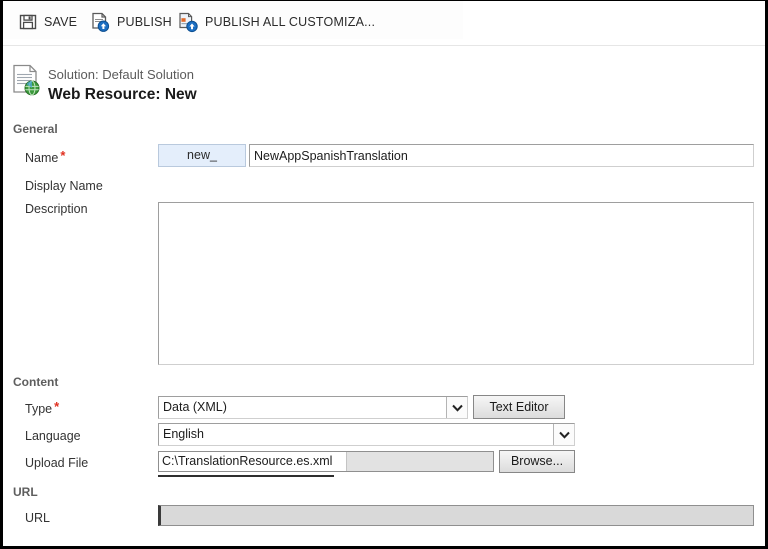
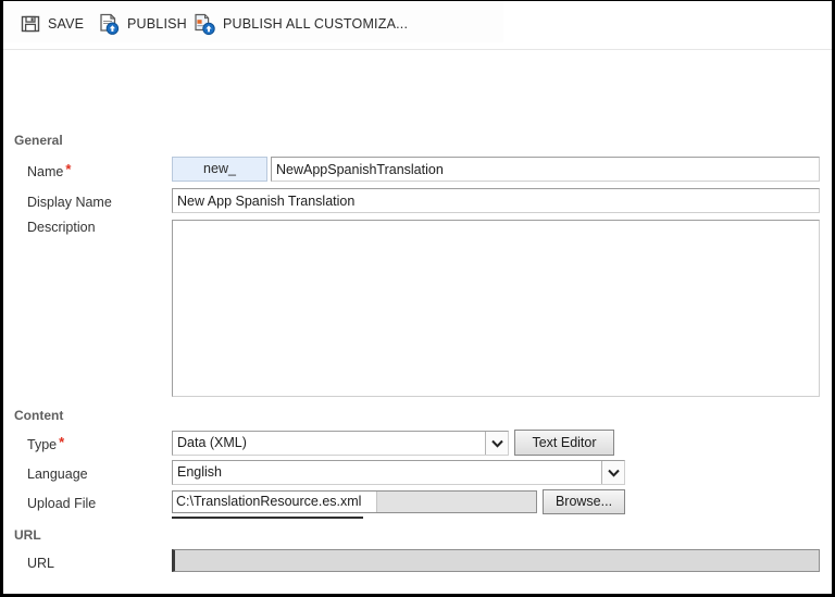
  SAVE
  PUBLISH
  PUBLISH ALL CUSTOMIZA...
- Solution: Default Solution
- Web Resource: New
  General
  Name *
  new_
  NewAppSpanishTranslation
  Display Name
+ New App Spanish Translation
  Description
  Content
  Type *
  Data (XML)
  Text Editor
  Language
  English
  Upload File
  C:\TranslationResource.es.xml
  Browse...
  URL
  URL
